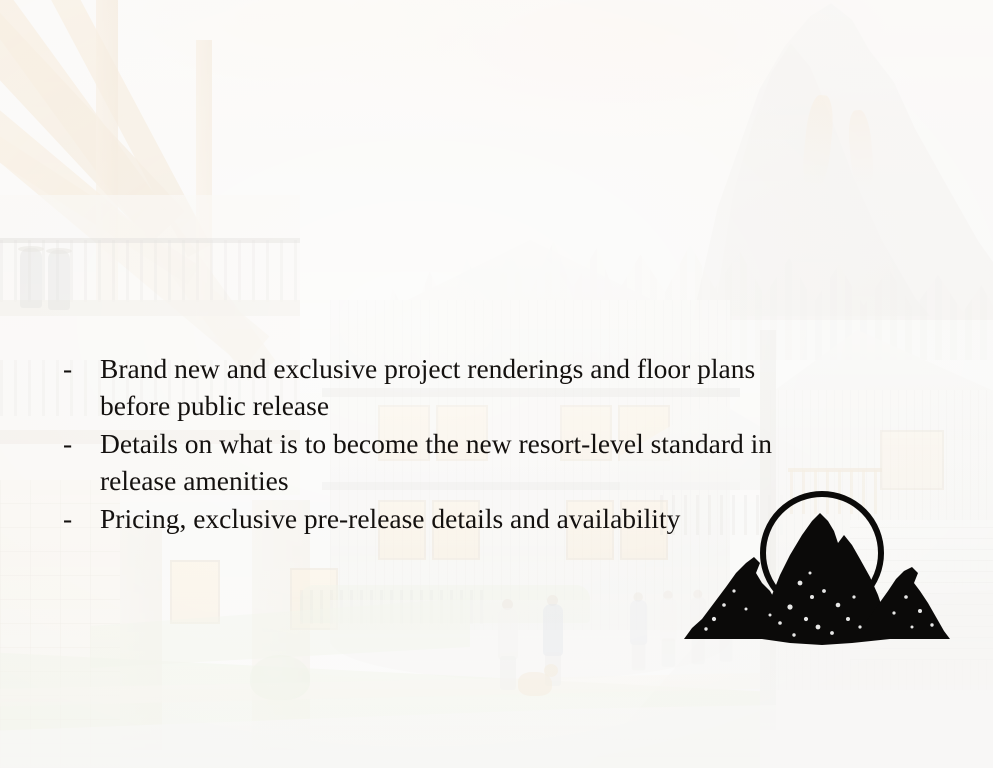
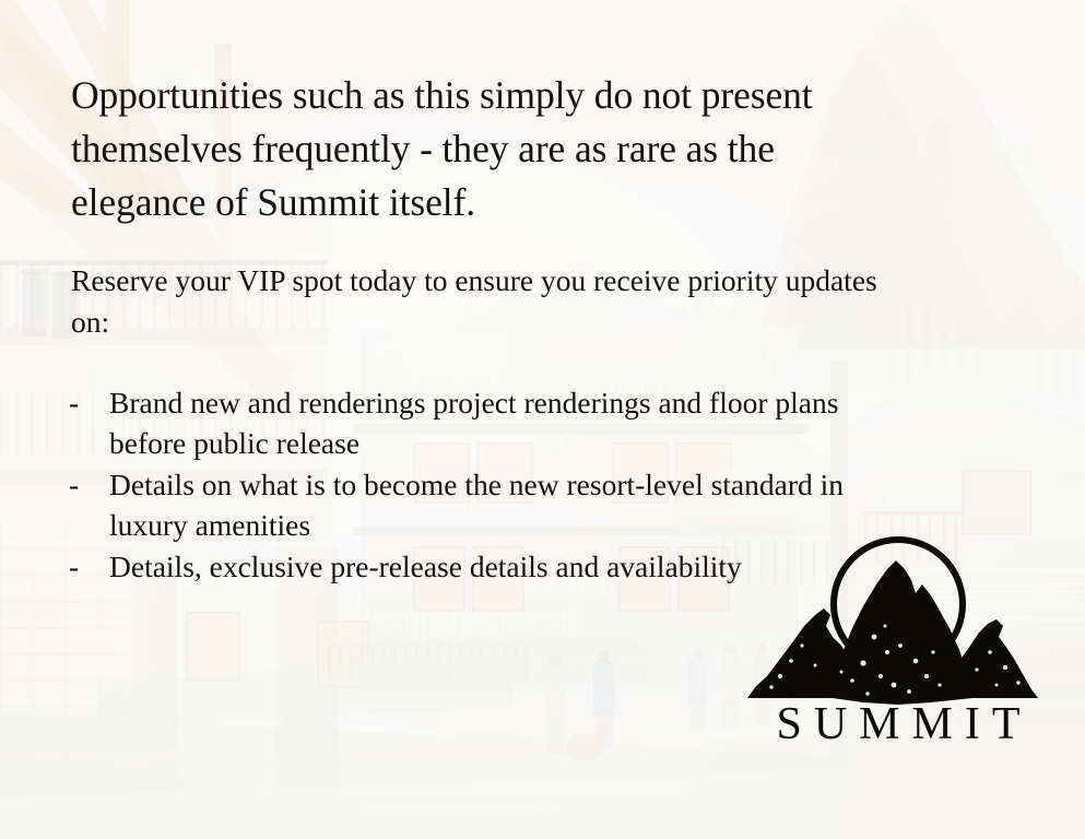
+ Opportunities such as this simply do not present themselves frequently - they are as rare as the elegance of Summit itself.
+ Reserve your VIP spot today to ensure you receive priority updates on:
  -
- Brand new and exclusive project renderings and floor plans before public release
+ Brand new and renderings project renderings and floor plans before public release
  -
- Details on what is to become the new resort-level standard in release amenities
+ Details on what is to become the new resort-level standard in luxury amenities
  -
- Pricing, exclusive pre-release details and availability
+ Details, exclusive pre-release details and availability
+ SUMMIT
